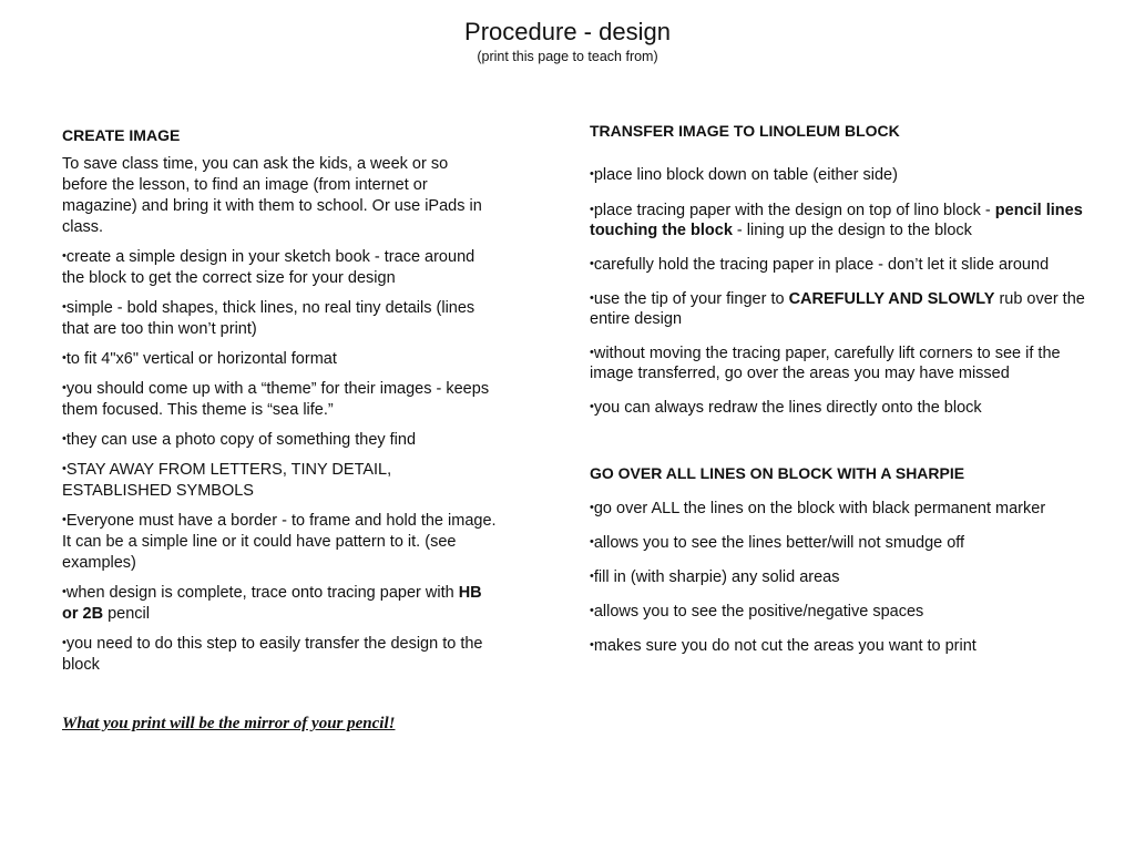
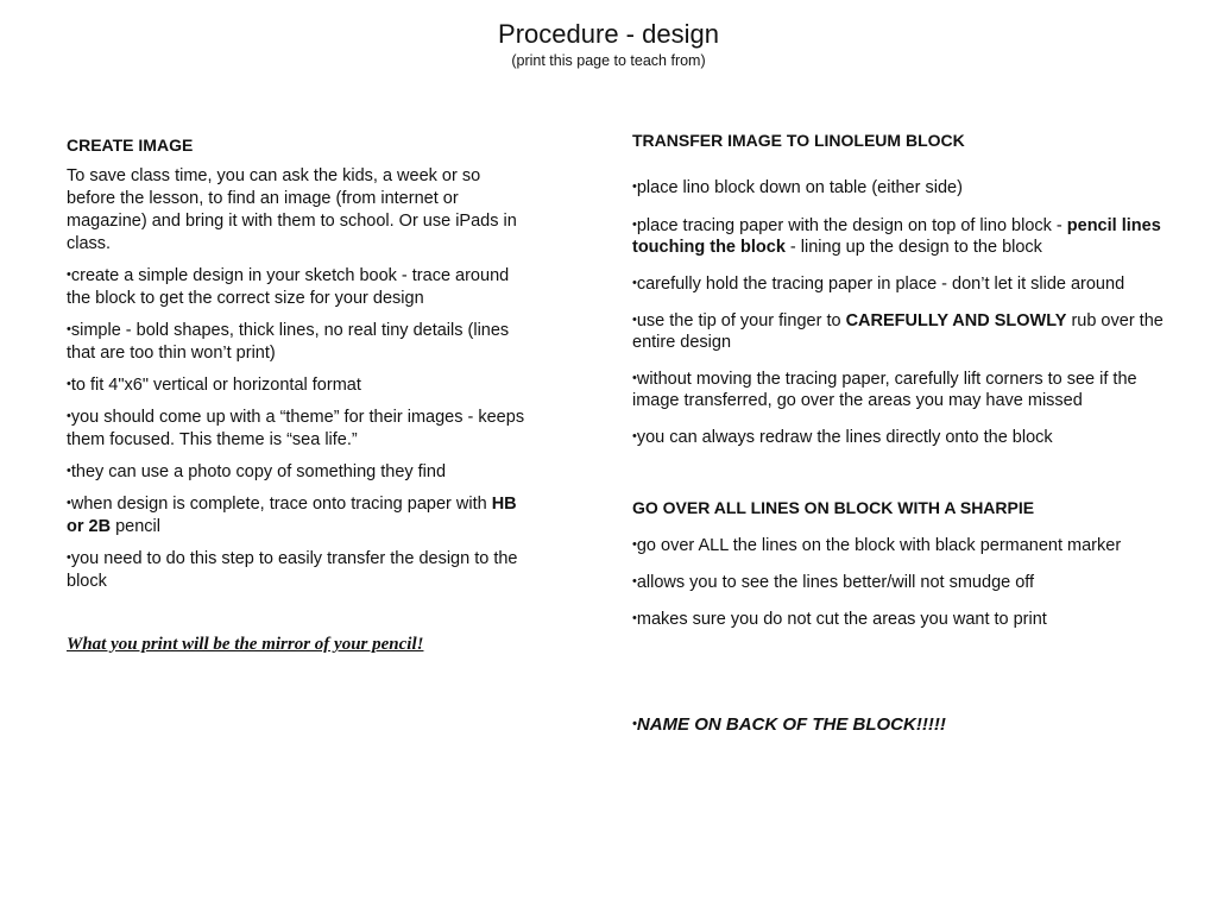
  Procedure - design
  (print this page to teach from)
  CREATE IMAGE
  To save class time, you can ask the kids, a week or so before the lesson, to find an image (from internet or magazine) and bring it with them to school. Or use iPads in class.
  •create a simple design in your sketch book - trace around the block to get the correct size for your design
  •simple - bold shapes, thick lines, no real tiny details (lines that are too thin won’t print)
  •to fit 4"x6" vertical or horizontal format
  •you should come up with a “theme” for their images - keeps them focused. This theme is “sea life.”
  •they can use a photo copy of something they find
- •STAY AWAY FROM LETTERS, TINY DETAIL, ESTABLISHED SYMBOLS
- •Everyone must have a border - to frame and hold the image. It can be a simple line or it could have pattern to it. (see examples)
  •when design is complete, trace onto tracing paper with HB or 2B pencil
  •you need to do this step to easily transfer the design to the block
  What you print will be the mirror of your pencil!
  TRANSFER IMAGE TO LINOLEUM BLOCK
  •place lino block down on table (either side)
  •place tracing paper with the design on top of lino block - pencil lines touching the block - lining up the design to the block
  •carefully hold the tracing paper in place - don’t let it slide around
  •use the tip of your finger to CAREFULLY AND SLOWLY rub over the entire design
  •without moving the tracing paper, carefully lift corners to see if the image transferred, go over the areas you may have missed
  •you can always redraw the lines directly onto the block
  GO OVER ALL LINES ON BLOCK WITH A SHARPIE
  •go over ALL the lines on the block with black permanent marker
  •allows you to see the lines better/will not smudge off
- •fill in (with sharpie) any solid areas
- •allows you to see the positive/negative spaces
  •makes sure you do not cut the areas you want to print
+ •NAME ON BACK OF THE BLOCK!!!!!
